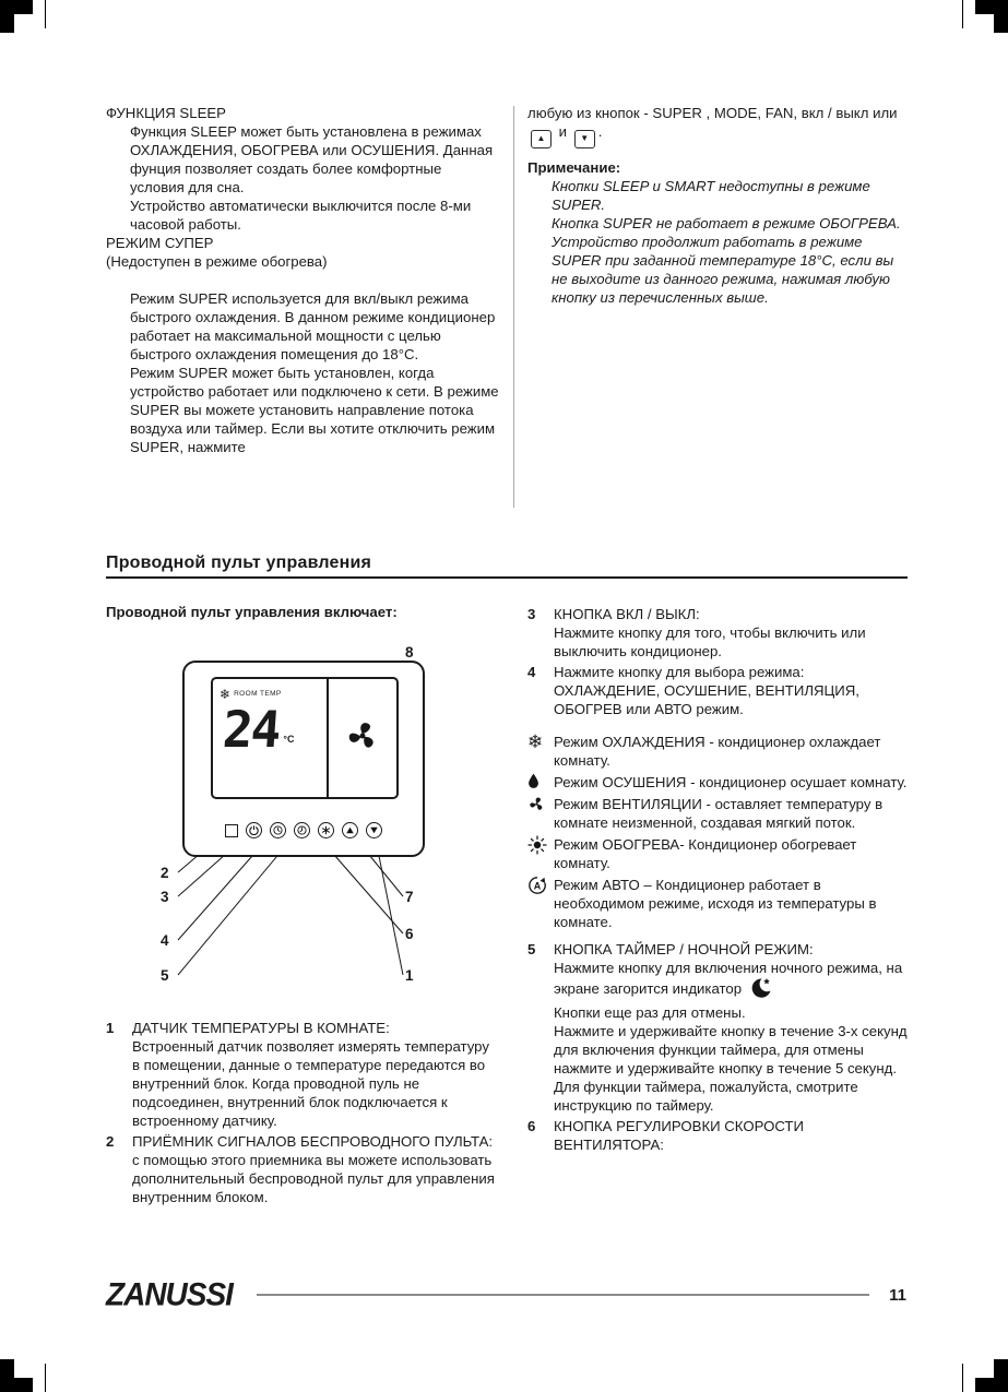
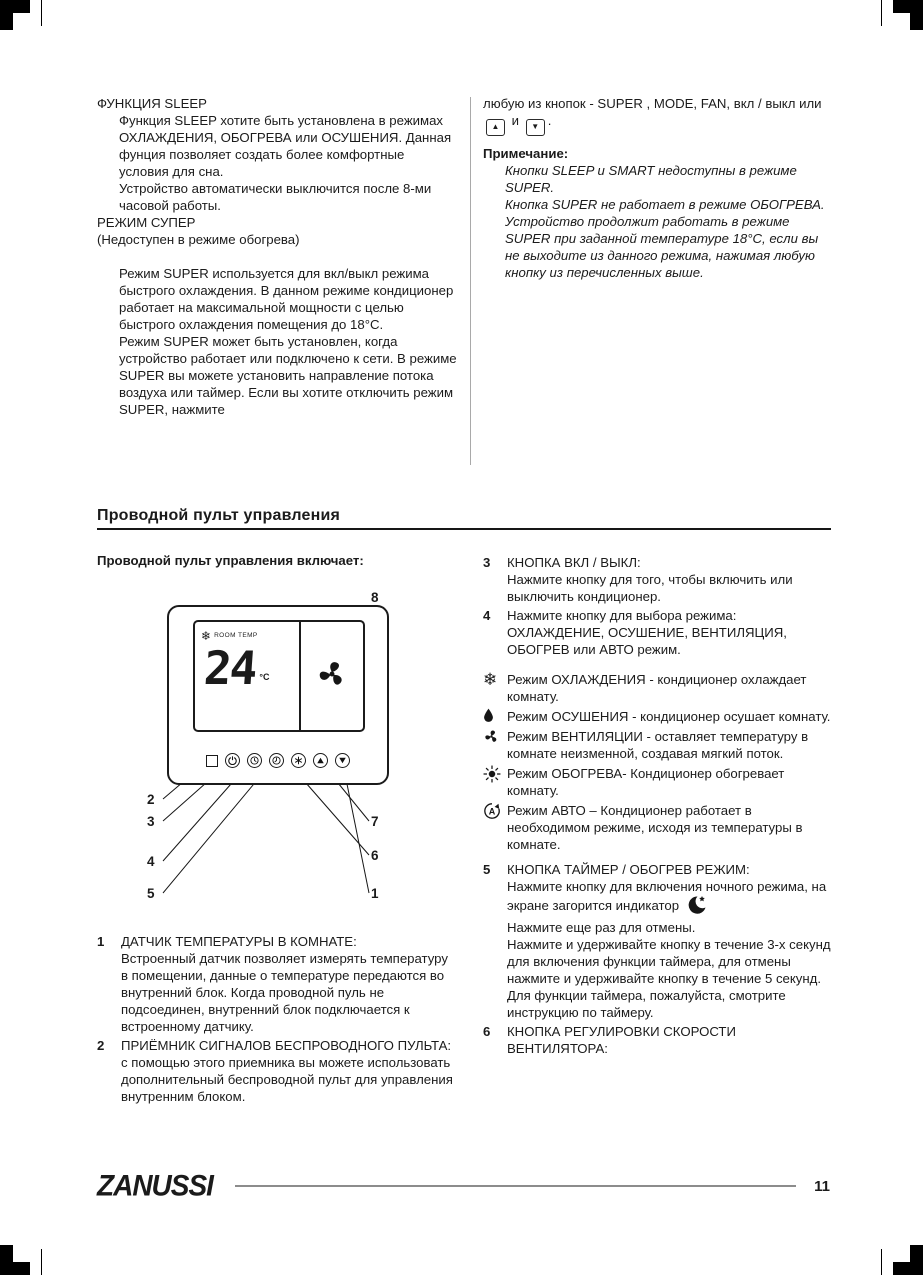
  ФУНКЦИЯ SLEEP
- Функция SLEEP может быть установлена в режимах ОХЛАЖДЕНИЯ, ОБОГРЕВА или ОСУШЕНИЯ. Данная фунция позволяет создать более комфортные условия для сна.
+ Функция SLEEP хотите быть установлена в режимах ОХЛАЖДЕНИЯ, ОБОГРЕВА или ОСУШЕНИЯ. Данная фунция позволяет создать более комфортные условия для сна.
  Устройство автоматически выключится после 8-ми часовой работы.
  РЕЖИМ СУПЕР
  (Недоступен в режиме обогрева)
  Режим SUPER используется для вкл/выкл режима быстрого охлаждения. В данном режиме кондиционер работает на максимальной мощности с целью быстрого охлаждения помещения до 18°C.
  Режим SUPER может быть установлен, когда устройство работает или подключено к сети. В режиме SUPER вы можете установить направление потока воздуха или таймер. Если вы хотите отключить режим SUPER, нажмите
  любую из кнопок - SUPER , MODE, FAN, вкл / выкл или
  ▲
  и
  ▼
  .
  Примечание:
  Кнопки SLEEP и SMART недоступны в режиме SUPER.
  Кнопка SUPER не работает в режиме ОБОГРЕВА.
  Устройство продолжит работать в режиме SUPER при заданной температуре 18°C, если вы не выходите из данного режима, нажимая любую кнопку из перечисленных выше.
  Проводной пульт управления
  Проводной пульт управления включает:
  8
  2
  3
  4
  5
  7
  6
  1
  ❄
  °C
  1
  ДАТЧИК ТЕМПЕРАТУРЫ В КОМНАТЕ:
  Встроенный датчик позволяет измерять температуру в помещении, данные о температуре передаются во внутренний блок. Когда проводной пуль не подсоединен, внутренний блок подключается к встроенному датчику.
  2
  ПРИЁМНИК СИГНАЛОВ БЕСПРОВОДНОГО ПУЛЬТА: с помощью этого приемника вы можете использовать дополнительный беспроводной пульт для управления внутренним блоком.
  3
  КНОПКА ВКЛ / ВЫКЛ:
  Нажмите кнопку для того, чтобы включить или выключить кондиционер.
  4
  Нажмите кнопку для выбора режима: ОХЛАЖДЕНИЕ, ОСУШЕНИЕ, ВЕНТИЛЯЦИЯ, ОБОГРЕВ или АВТО режим.
  ❄
  Режим ОХЛАЖДЕНИЯ - кондиционер охлаждает комнату.
  Режим ОСУШЕНИЯ - кондиционер осушает комнату.
  Режим ВЕНТИЛЯЦИИ - оставляет температуру в комнате неизменной, создавая мягкий поток.
  Режим ОБОГРЕВА- Кондиционер обогревает комнату.
  A
  Режим АВТО – Кондиционер работает в необходимом режиме, исходя из температуры в комнате.
  5
- КНОПКА ТАЙМЕР / НОЧНОЙ РЕЖИМ:
+ КНОПКА ТАЙМЕР / ОБОГРЕВ РЕЖИМ:
  Нажмите кнопку для включения ночного режима, на экране загорится индикатор
- Кнопки еще раз для отмены.
+ Нажмите еще раз для отмены.
  Нажмите и удерживайте кнопку в течение 3-х секунд для включения функции таймера, для отмены нажмите и удерживайте кнопку в течение 5 секунд. Для функции таймера, пожалуйста, смотрите инструкцию по таймеру.
  6
  КНОПКА РЕГУЛИРОВКИ СКОРОСТИ ВЕНТИЛЯТОРА:
  ZANUSSI
  11
